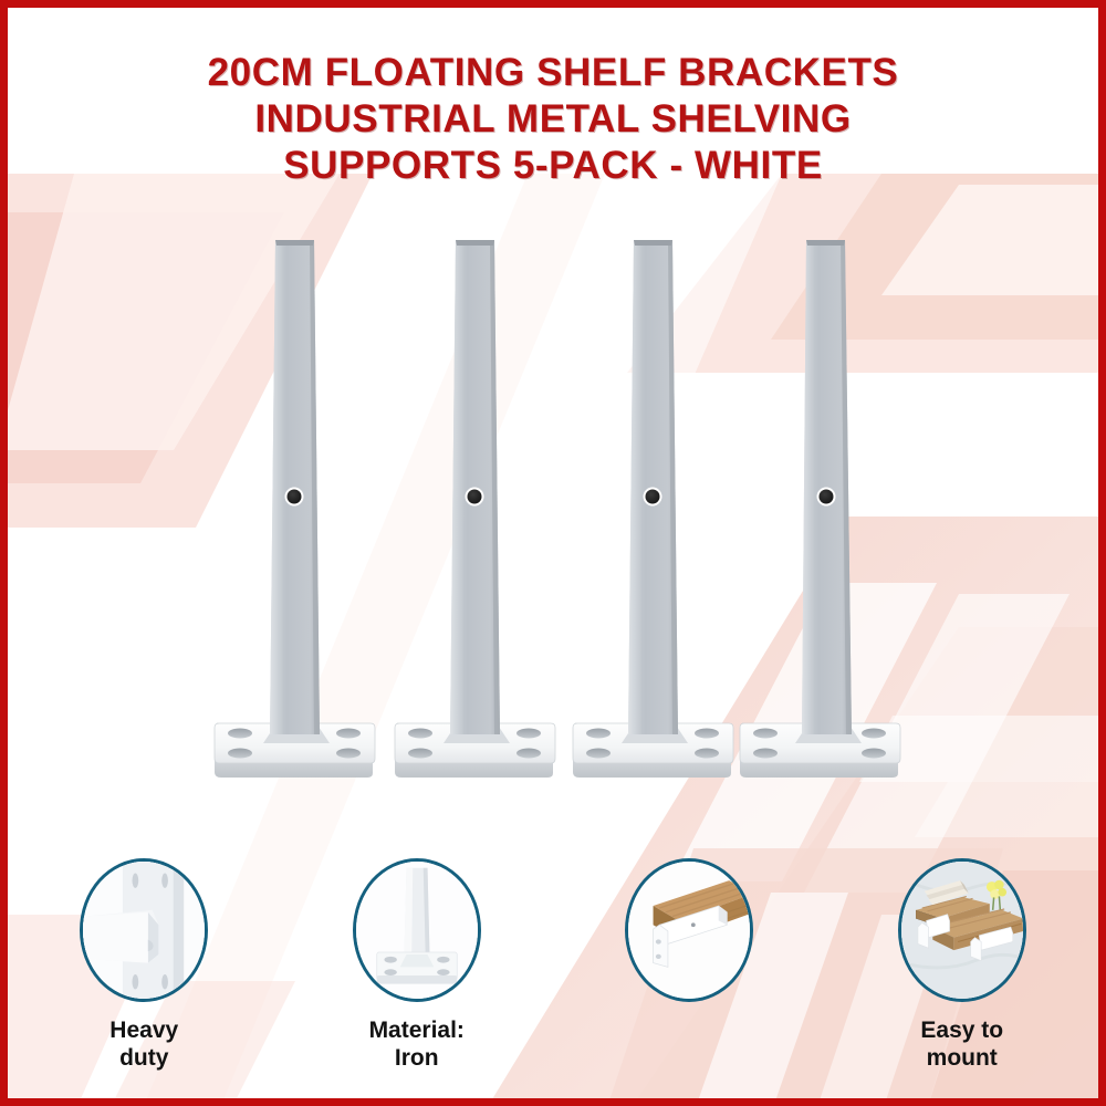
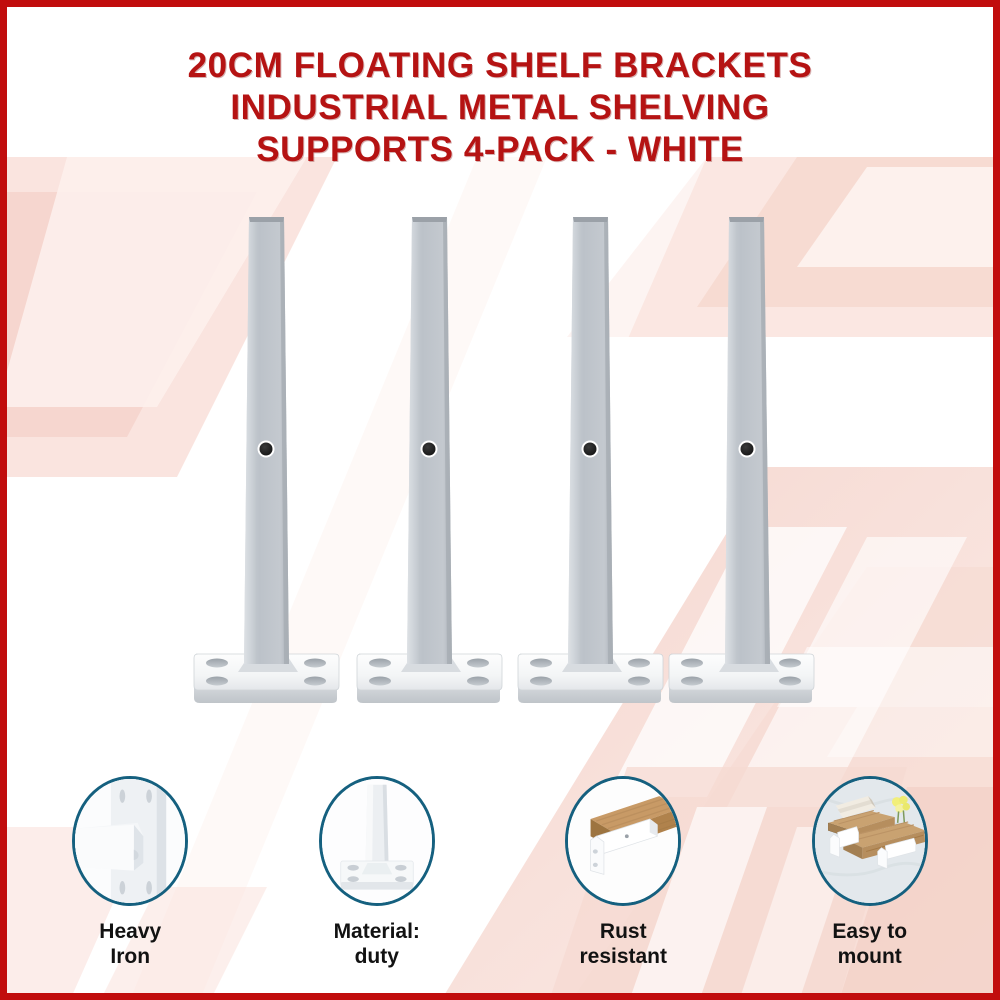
  20CM FLOATING SHELF BRACKETS
  INDUSTRIAL METAL SHELVING
- SUPPORTS 5-PACK - WHITE
+ SUPPORTS 4-PACK - WHITE
  Heavy
- duty
+ Iron
  Material:
- Iron
+ duty
+ Rust
+ resistant
  Easy to
  mount
